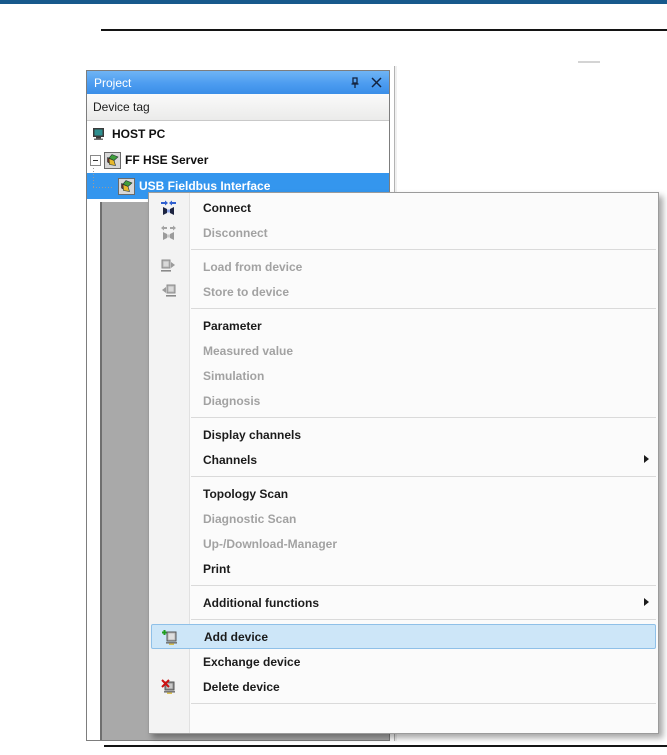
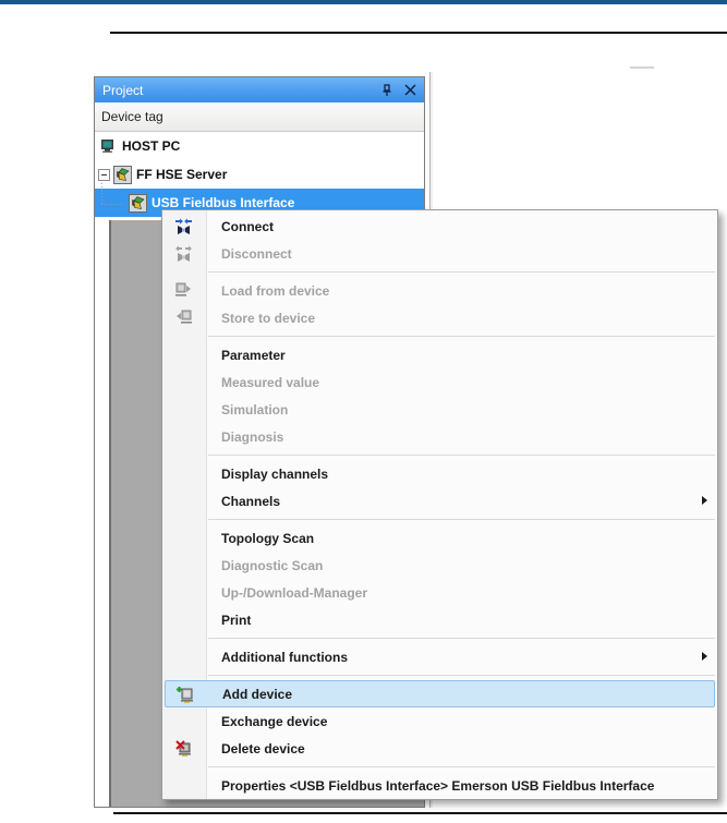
  Project
  Device tag
  HOST PC
  FF HSE Server
  USB Fieldbus Interface
  Connect
  Disconnect
  Load from device
  Store to device
  Parameter
  Measured value
  Simulation
  Diagnosis
  Display channels
  Channels
  Topology Scan
  Diagnostic Scan
  Up-/Download-Manager
  Print
  Additional functions
  Add device
  Exchange device
  Delete device
+ Properties <USB Fieldbus Interface> Emerson USB Fieldbus Interface
